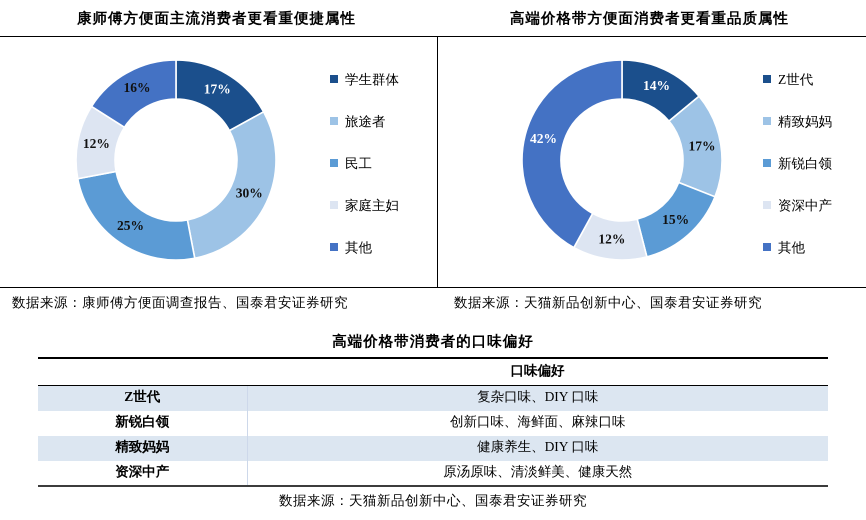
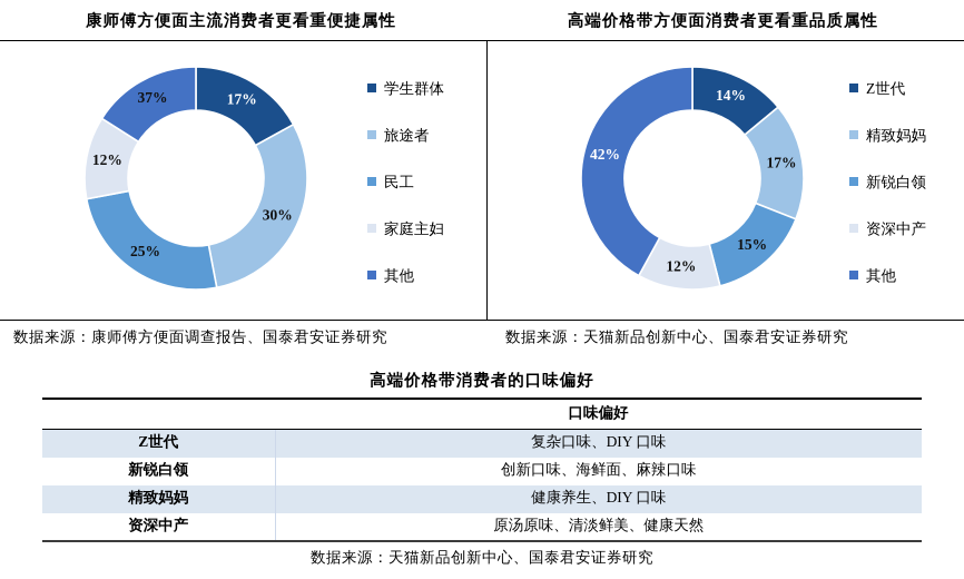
  康师傅方便面主流消费者更看重便捷属性
  17%
  30%
  25%
  12%
- 16%
+ 37%
  学生群体
  旅途者
  民工
  家庭主妇
  其他
  数据来源：康师傅方便面调查报告、国泰君安证券研究
  高端价格带方便面消费者更看重品质属性
  14%
  17%
  15%
  12%
  42%
  Z世代
  精致妈妈
  新锐白领
  资深中产
  其他
  数据来源：天猫新品创新中心、国泰君安证券研究
  高端价格带消费者的口味偏好
  	口味偏好
  Z世代	复杂口味、DIY 口味
  新锐白领	创新口味、海鲜面、麻辣口味
  精致妈妈	健康养生、DIY 口味
  资深中产	原汤原味、清淡鲜美、健康天然
  数据来源：天猫新品创新中心、国泰君安证券研究
